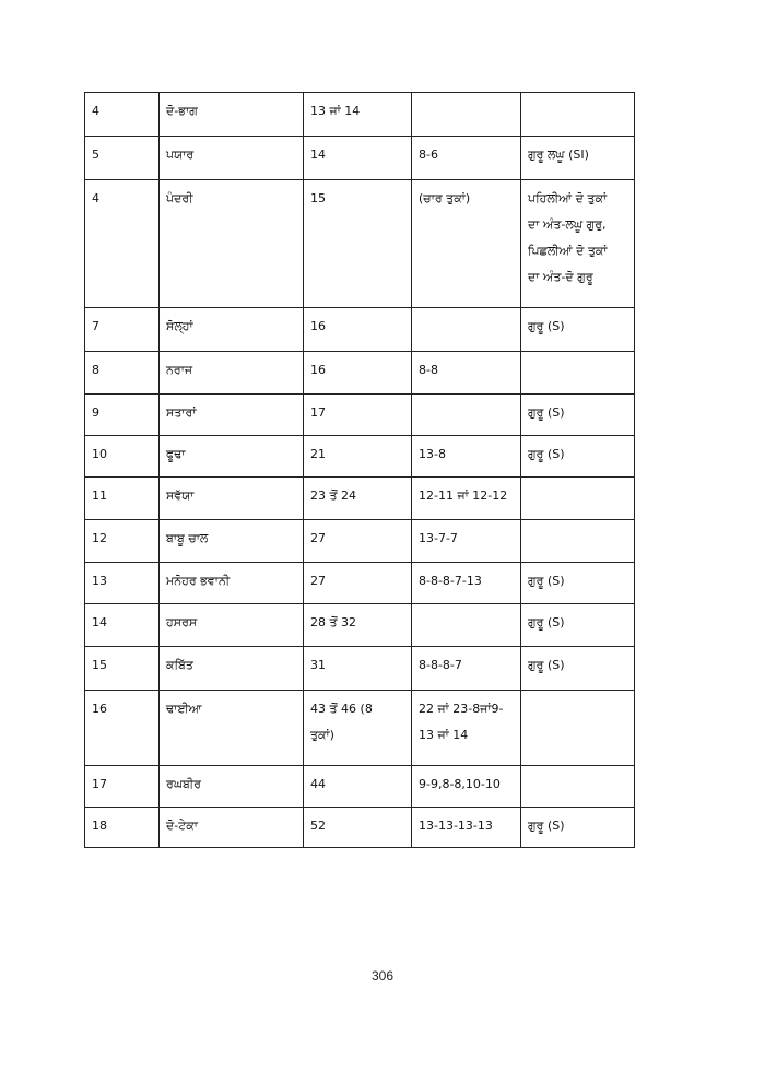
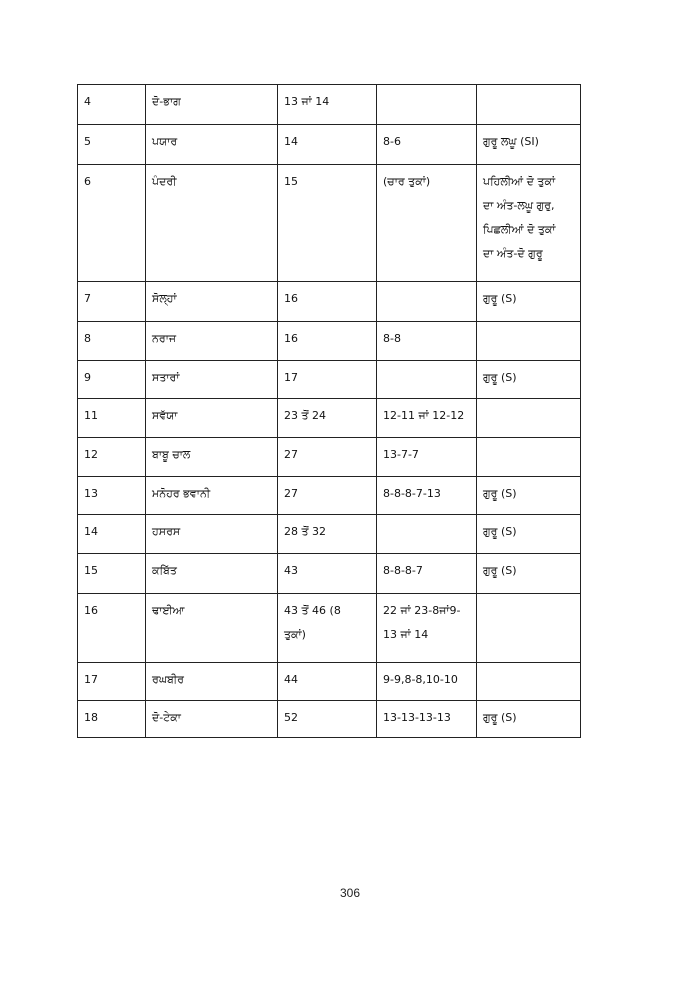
  4	ਦੋ-ਭਾਗ	13 ਜਾਂ 14
  5	ਪਯਾਰ	14	8-6	ਗੁਰੂ ਲਘੂ (SI)
- 4	ਪੰਦਰੀ	15	(ਚਾਰ ਤੁਕਾਂ)	ਪਹਿਲੀਆਂ ਦੋ ਤੁਕਾਂ ਦਾ ਅੰਤ-ਲਘੂ ਗੁਰੁ, ਪਿਛਲੀਆਂ ਦੋ ਤੁਕਾਂ ਦਾ ਅੰਤ-ਦੋ ਗੁਰੂ
+ 6	ਪੰਦਰੀ	15	(ਚਾਰ ਤੁਕਾਂ)	ਪਹਿਲੀਆਂ ਦੋ ਤੁਕਾਂ ਦਾ ਅੰਤ-ਲਘੂ ਗੁਰੁ, ਪਿਛਲੀਆਂ ਦੋ ਤੁਕਾਂ ਦਾ ਅੰਤ-ਦੋ ਗੁਰੂ
  7	ਸੋਲ੍ਹਾਂ	16		ਗੁਰੂ (S)
  8	ਨਰਾਜ	16	8-8
  9	ਸਤਾਰਾਂ	17		ਗੁਰੂ (S)
- 10	ਫੂਢਾ	21	13-8	ਗੁਰੂ (S)
  11	ਸਵੱਯਾ	23 ਤੋਂ 24	12-11 ਜਾਂ 12-12
  12	ਬਾਬੂ ਚਾਲ	27	13-7-7
  13	ਮਨੋਹਰ ਭਵਾਨੀ	27	8-8-8-7-13	ਗੁਰੂ (S)
  14	ਹਸਰਸ	28 ਤੋਂ 32		ਗੁਰੂ (S)
- 15	ਕਬਿੱਤ	31	8-8-8-7	ਗੁਰੂ (S)
+ 15	ਕਬਿੱਤ	43	8-8-8-7	ਗੁਰੂ (S)
  16	ਢਾਈਆ	43 ਤੋਂ 46 (8 ਤੁਕਾਂ)	22 ਜਾਂ 23-8ਜਾਂ9- 13 ਜਾਂ 14
  17	ਰਘਬੀਰ	44	9-9,8-8,10-10
  18	ਦੋ-ਟੇਕਾ	52	13-13-13-13	ਗੁਰੂ (S)
  306
